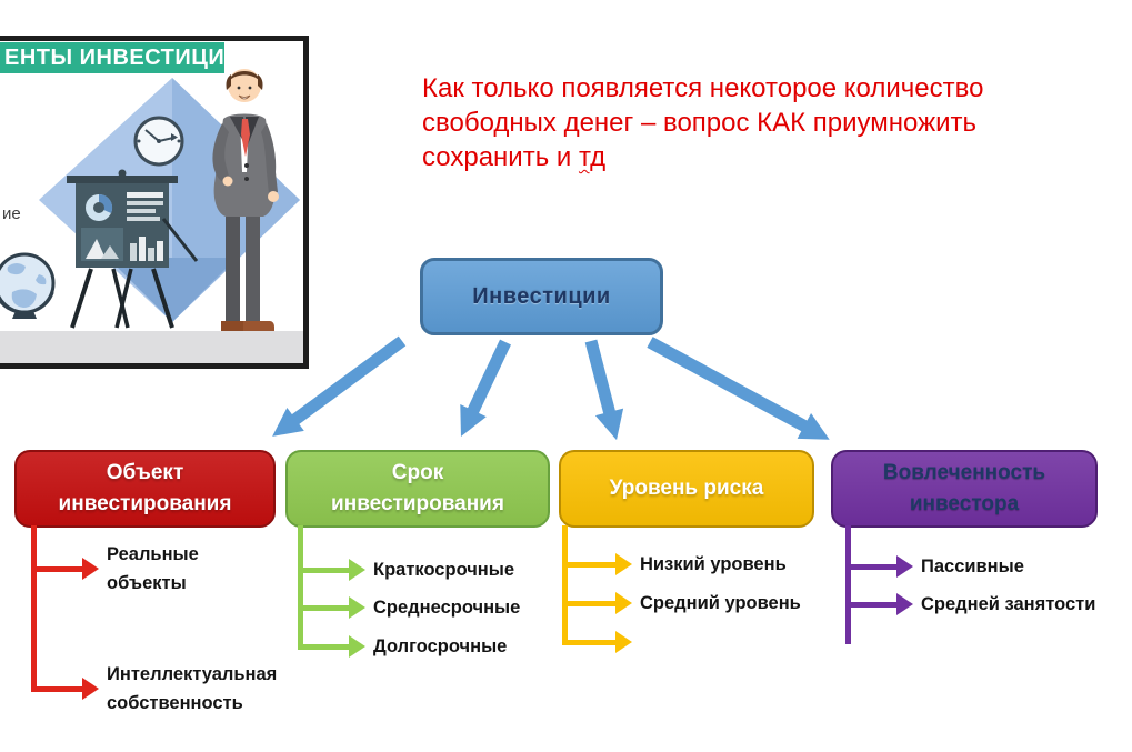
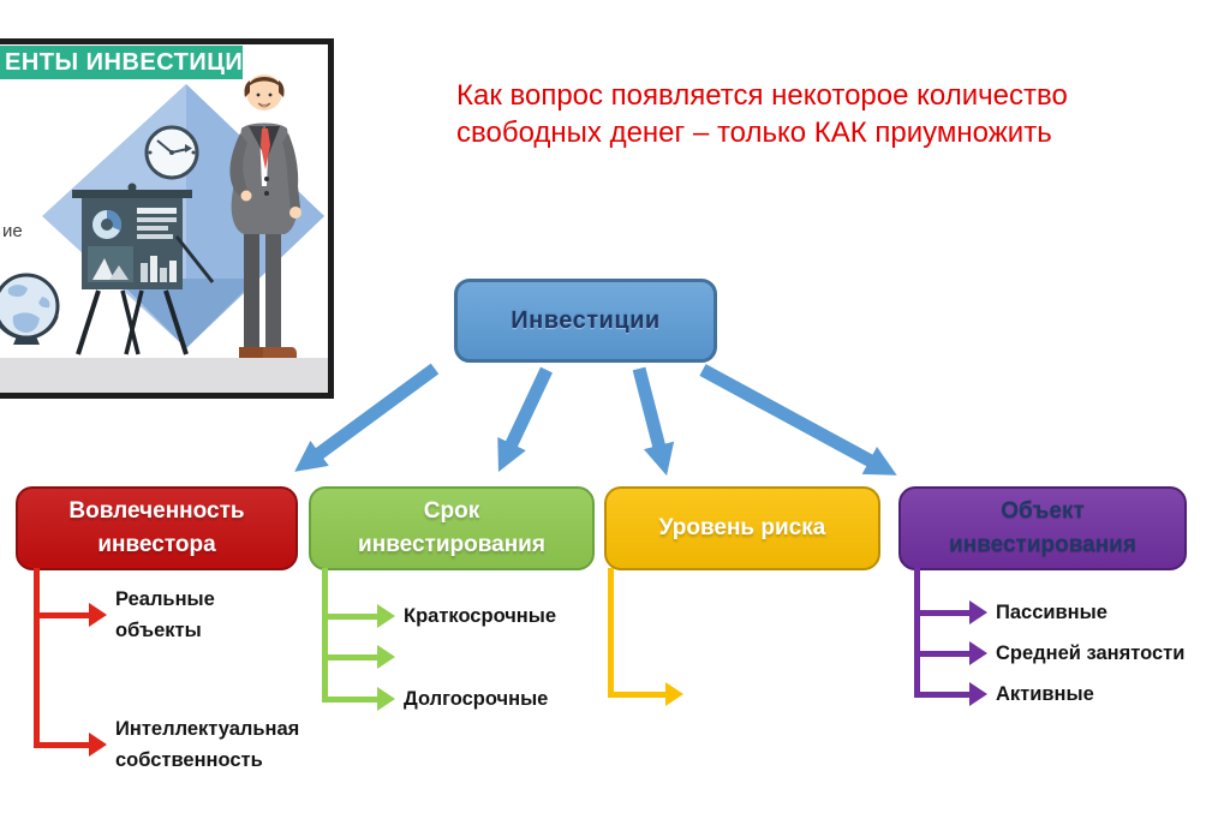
  ие
  ЕНТЫ ИНВЕСТИЦИ
- Как только появляется некоторое количество
+ Как вопрос появляется некоторое количество
- свободных денег – вопрос КАК приумножить
+ свободных денег – только КАК приумножить
- сохранить и тд
  Инвестиции
- Объект инвестирования
+ Вовлеченность инвестора
  Реальные объекты
  Интеллектуальная собственность
  Срок инвестирования
  Краткосрочные
- Среднесрочные
  Долгосрочные
  Уровень риска
- Низкий уровень
- Средний уровень
- Вовлеченность инвестора
+ Объект инвестирования
  Пассивные
  Средней занятости
+ Активные
